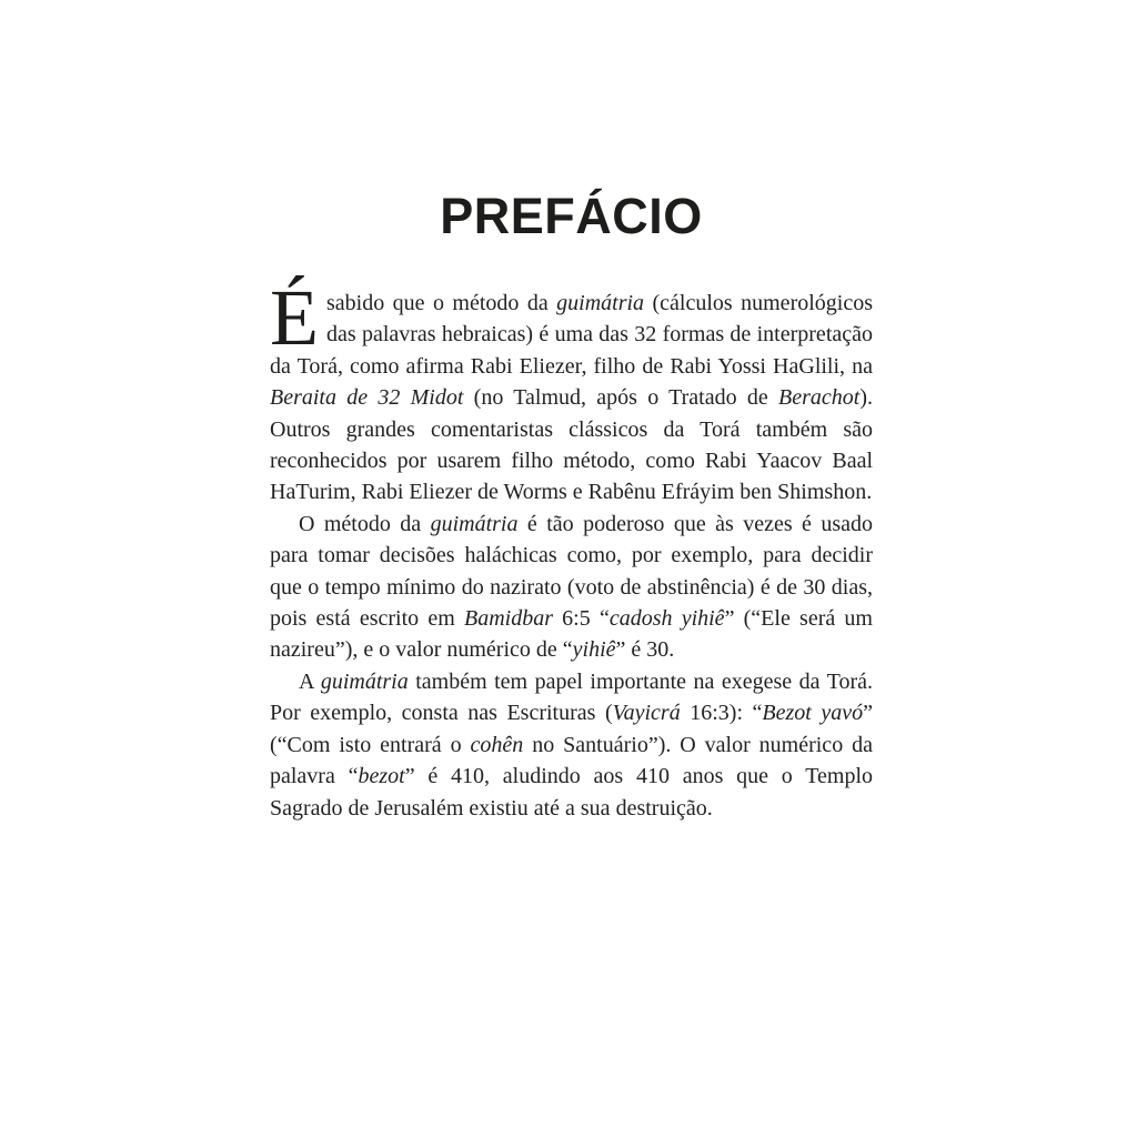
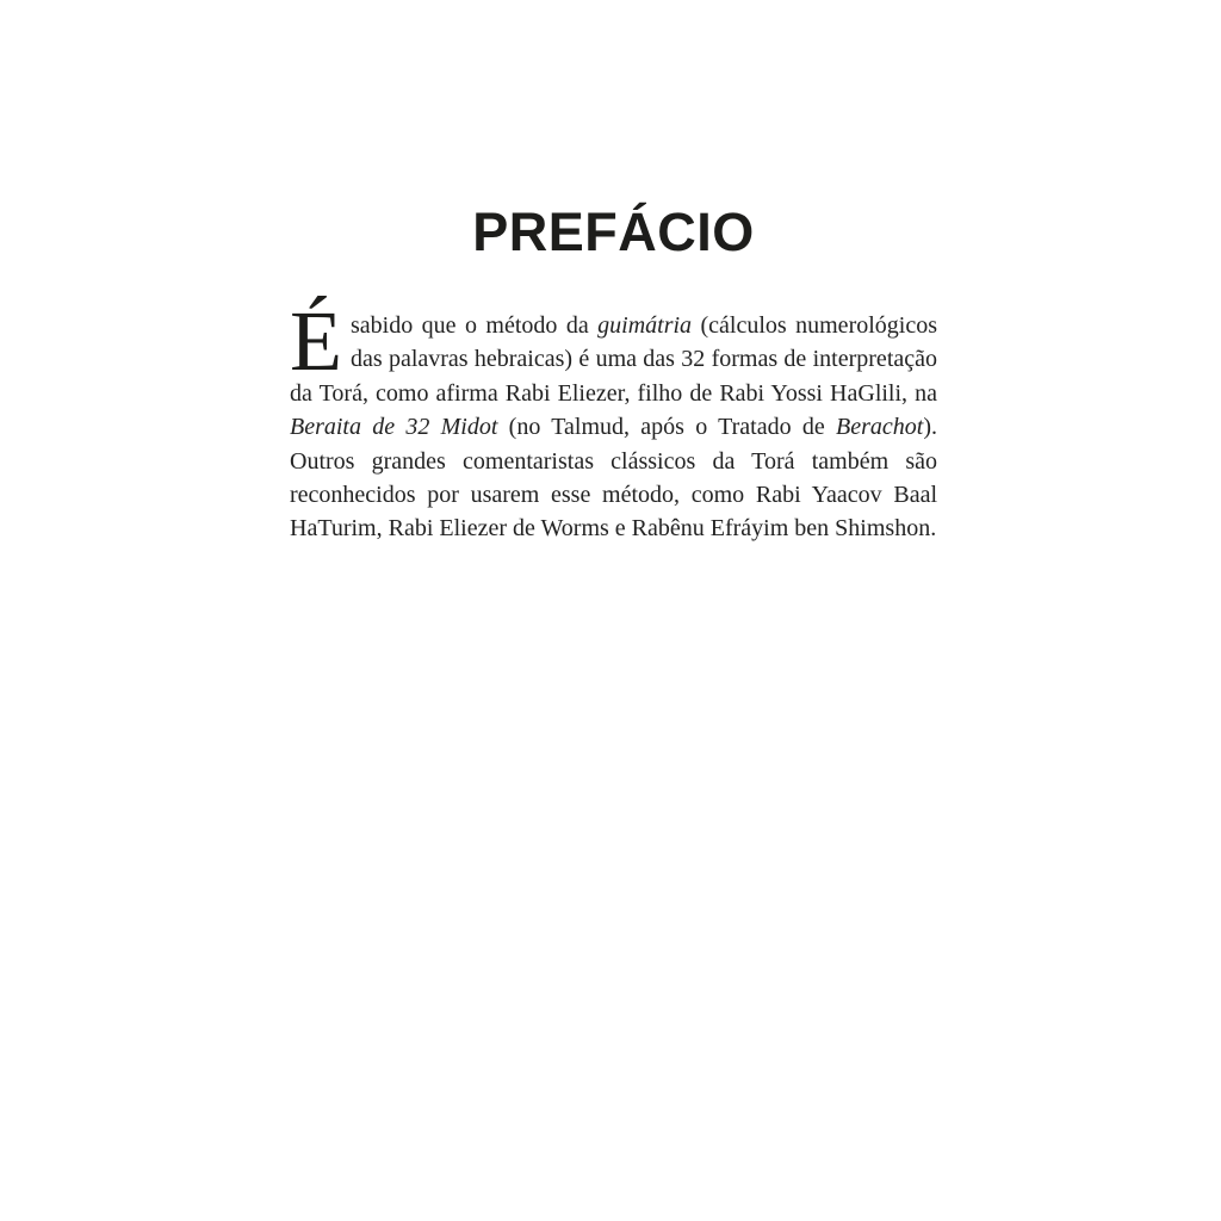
  PREFÁCIO
  É
- sabido que o método da guimátria (cálculos numerológicos das palavras hebraicas) é uma das 32 formas de interpretação da Torá, como afirma Rabi Eliezer, filho de Rabi Yossi HaGlili, na Beraita de 32 Midot (no Talmud, após o Tratado de Berachot). Outros grandes comentaristas clássicos da Torá também são reconhecidos por usarem filho método, como Rabi Yaacov Baal HaTurim, Rabi Eliezer de Worms e Rabênu Efráyim ben Shimshon.
+ sabido que o método da guimátria (cálculos numerológicos das palavras hebraicas) é uma das 32 formas de interpretação da Torá, como afirma Rabi Eliezer, filho de Rabi Yossi HaGlili, na Beraita de 32 Midot (no Talmud, após o Tratado de Berachot). Outros grandes comentaristas clássicos da Torá também são reconhecidos por usarem esse método, como Rabi Yaacov Baal HaTurim, Rabi Eliezer de Worms e Rabênu Efráyim ben Shimshon.
- O método da guimátria é tão poderoso que às vezes é usado para tomar decisões haláchicas como, por exemplo, para decidir que o tempo mínimo do nazirato (voto de abstinência) é de 30 dias, pois está escrito em Bamidbar 6:5 “cadosh yihiê” (“Ele será um nazireu”), e o valor numérico de “yihiê” é 30.
- A guimátria também tem papel importante na exegese da Torá. Por exemplo, consta nas Escrituras (Vayicrá 16:3): “Bezot yavó” (“Com isto entrará o cohên no Santuário”). O valor numérico da palavra “bezot” é 410, aludindo aos 410 anos que o Templo Sagrado de Jerusalém existiu até a sua destruição.
